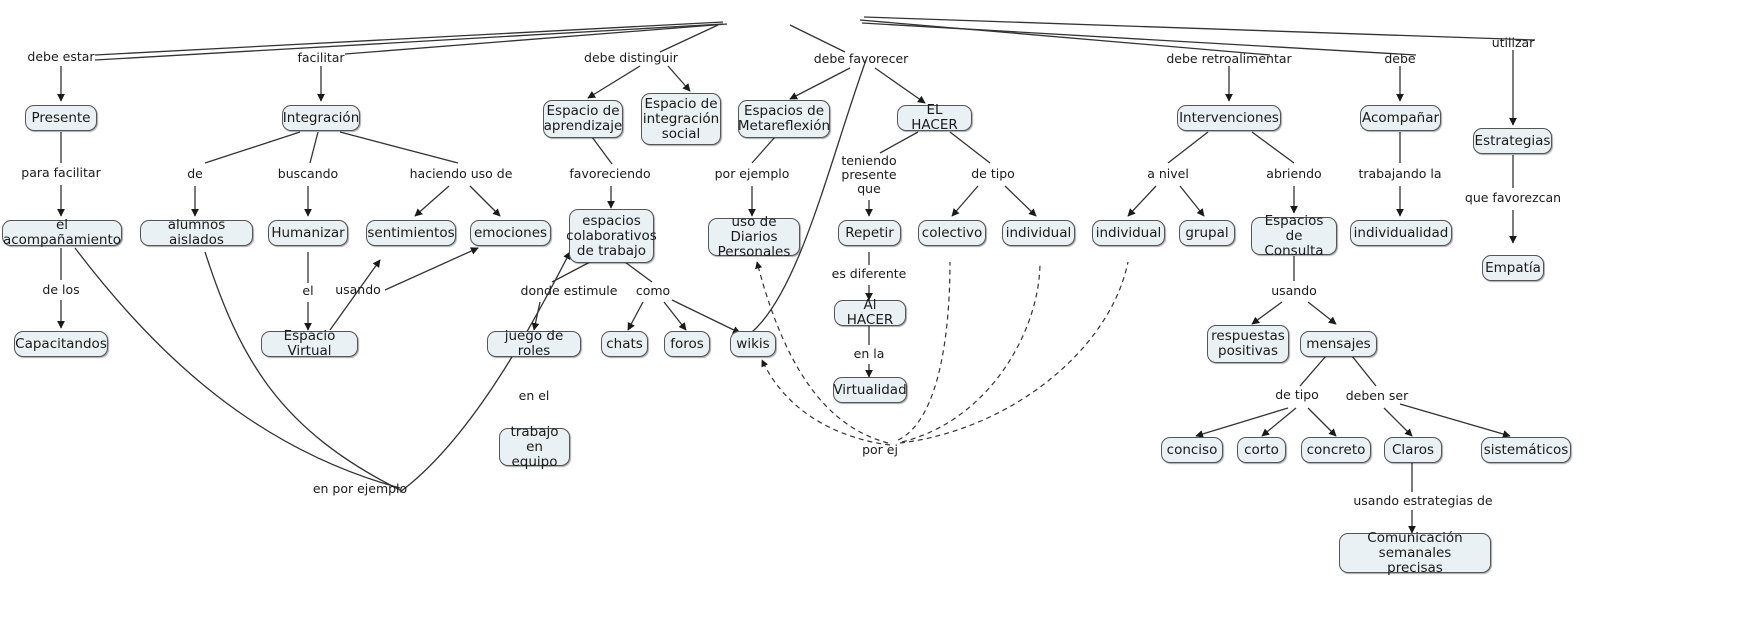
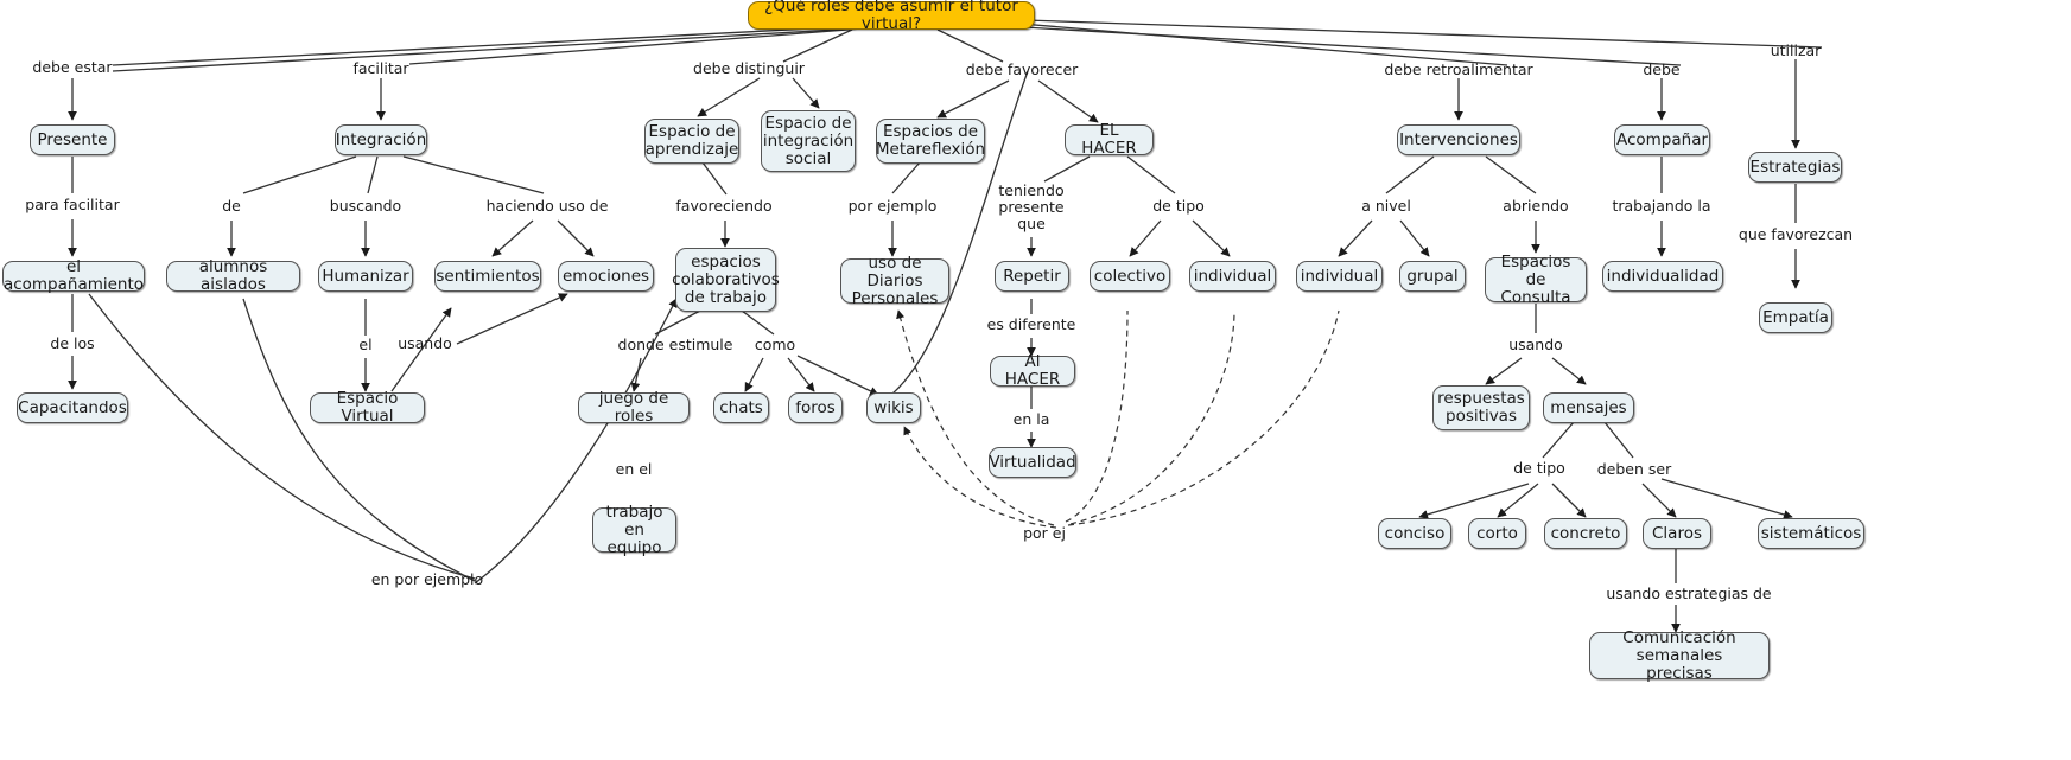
+ ¿Qué roles debe asumir el tutor virtual?
  Presente
  Integración
  Espacio de
  aprendizaje
  Espacio de
  integración
  social
  Espacios de
  Metareflexión
  EL HACER
  Intervenciones
  Acompañar
  Estrategias
  el acompañamiento
  alumnos aislados
  Humanizar
  sentimientos
  emociones
  espacios
  colaborativos
  de trabajo
  uso de Diarios
  Personales
  Repetir
  colectivo
  individual
  individual
  grupal
  Espacios de
  Consulta
  individualidad
  Empatía
  Capacitandos
  Espacio Virtual
  juego de roles
  chats
  foros
  wikis
  Al HACER
  Virtualidad
  respuestas
  positivas
  mensajes
  trabajo en
  equipo
  conciso
  corto
  concreto
  Claros
  sistemáticos
  Comunicación semanales
  precisas
  debe estar
  facilitar
  debe distinguir
  debe favorecer
  debe retroalimentar
  debe
  utilizar
  para facilitar
  de
  buscando
  haciendo uso de
  favoreciendo
  por ejemplo
  teniendo
  presente
  que
  de tipo
  a nivel
  abriendo
  trabajando la
  que favorezcan
  de los
  el
  usando
  donde estimule
  como
  es diferente
  en la
  usando
  en el
  de tipo
  deben ser
  usando estrategias de
  en por ejemplo
  por ej
